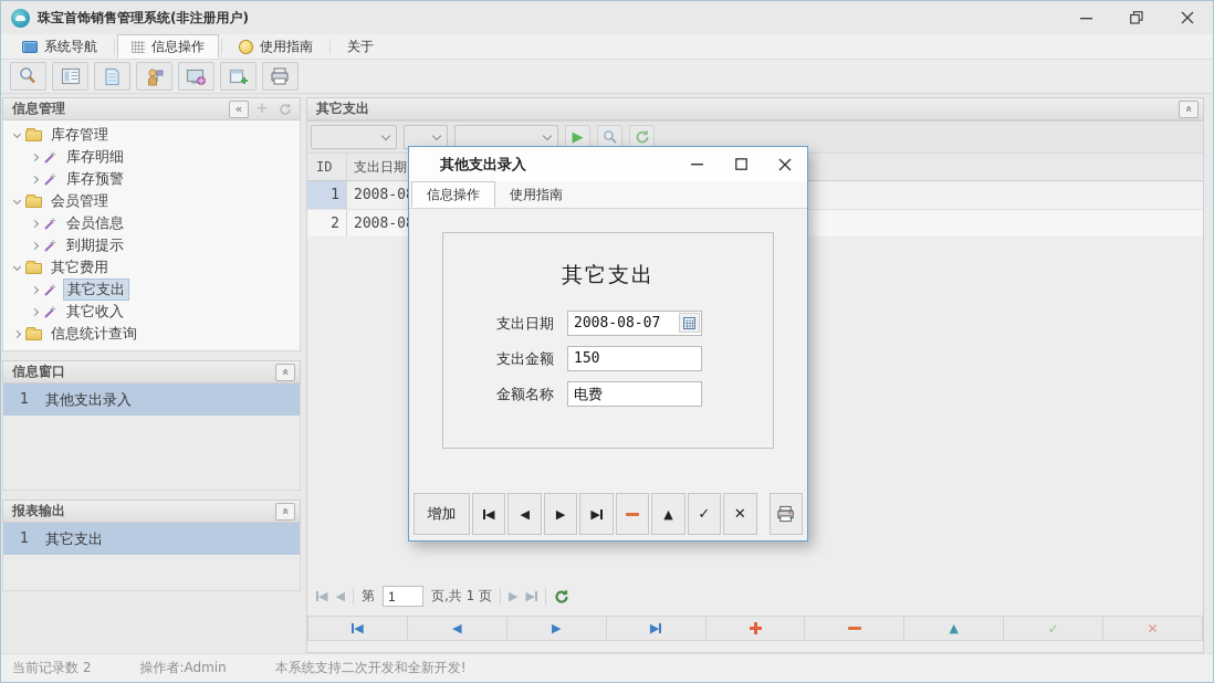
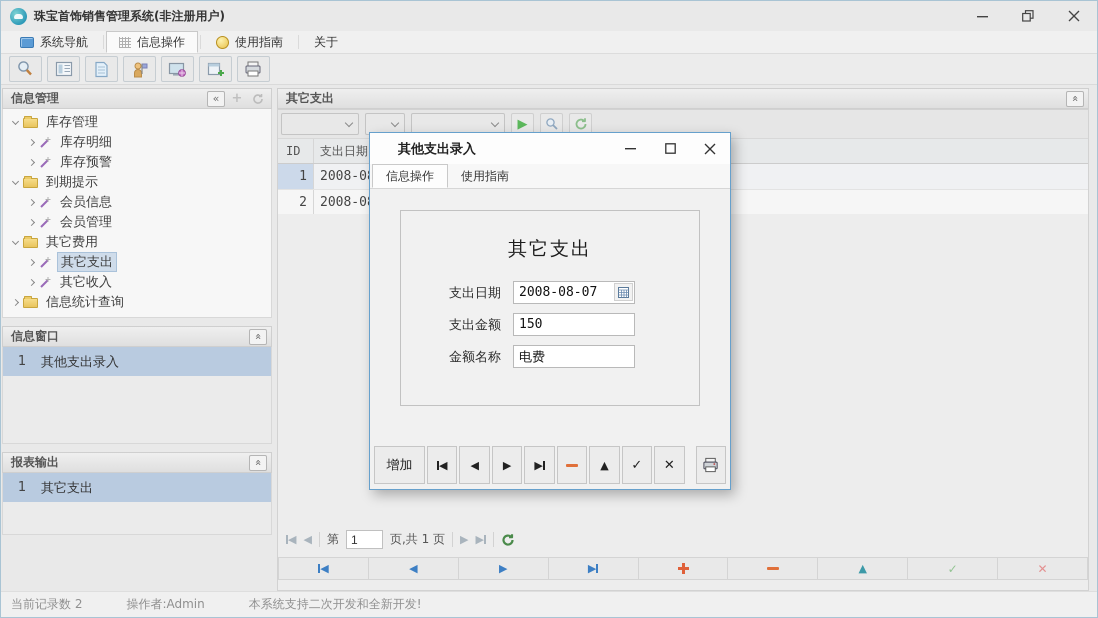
  珠宝首饰销售管理系统(非注册用户)
  系统导航
  信息操作
  使用指南
  关于
  信息管理
  «
  +
  库存管理
  库存明细
  库存预警
- 会员管理
+ 到期提示
  会员信息
- 到期提示
+ 会员管理
  其它费用
  其它支出
  其它收入
  信息统计查询
  信息窗口
  1
  其他支出录入
  报表输出
  1
  其它支出
  其它支出
  ▶
  ID
  支出日期
  1
  2008-0
  2
  2008-0
  ◀
  ◀
  第
  1
  页,共 1 页
  ▶
  ▶
  ◀
  ◀
  ▶
  ▶
  ▲
  ✓
  ✕
  当前记录数 2
  操作者:Admin
  本系统支持二次开发和全新开发!
  其他支出录入
  信息操作
  使用指南
  其它支出
  支出日期
  2008-08-07
  支出金额
  150
  金额名称
  电费
  增加
  ◀
  ◀
  ▶
  ▶
  ▲
  ✓
  ✕
